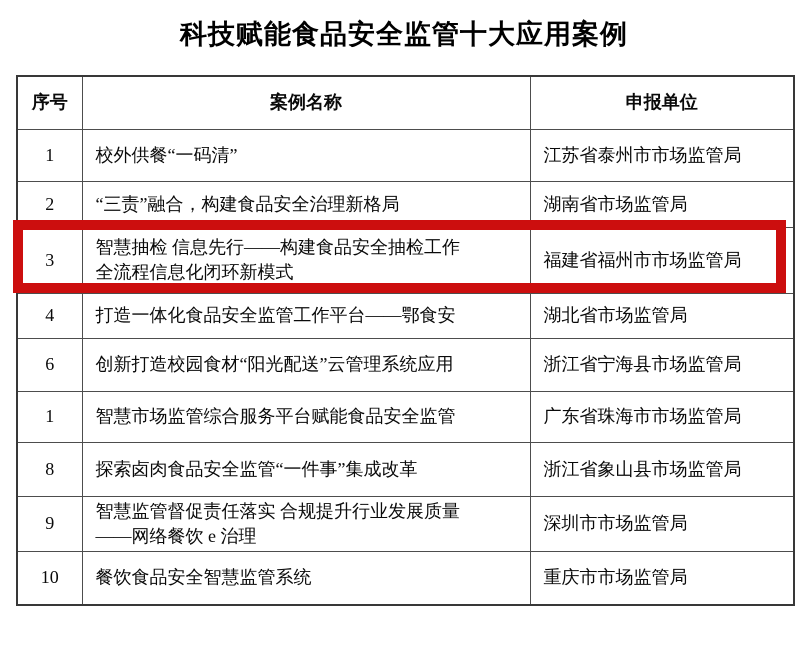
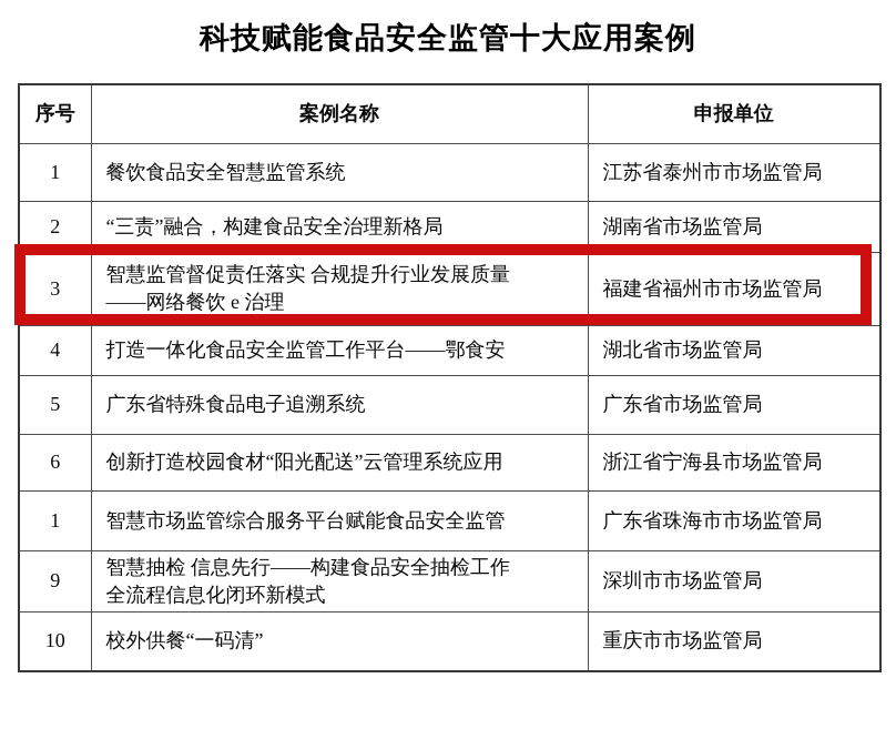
  科技赋能食品安全监管十大应用案例
  序号	案例名称	申报单位
- 1	校外供餐“一码清”	江苏省泰州市市场监管局
+ 1	餐饮食品安全智慧监管系统	江苏省泰州市市场监管局
  2	“三责”融合，构建食品安全治理新格局	湖南省市场监管局
- 3	智慧抽检 信息先行——构建食品安全抽检工作 全流程信息化闭环新模式	福建省福州市市场监管局
+ 3	智慧监管督促责任落实 合规提升行业发展质量 ——网络餐饮 e 治理	福建省福州市市场监管局
  4	打造一体化食品安全监管工作平台——鄂食安	湖北省市场监管局
+ 5	广东省特殊食品电子追溯系统	广东省市场监管局
  6	创新打造校园食材“阳光配送”云管理系统应用	浙江省宁海县市场监管局
  1	智慧市场监管综合服务平台赋能食品安全监管	广东省珠海市市场监管局
- 8	探索卤肉食品安全监管“一件事”集成改革	浙江省象山县市场监管局
- 9	智慧监管督促责任落实 合规提升行业发展质量 ——网络餐饮 e 治理	深圳市市场监管局
+ 9	智慧抽检 信息先行——构建食品安全抽检工作 全流程信息化闭环新模式	深圳市市场监管局
- 10	餐饮食品安全智慧监管系统	重庆市市场监管局
+ 10	校外供餐“一码清”	重庆市市场监管局
